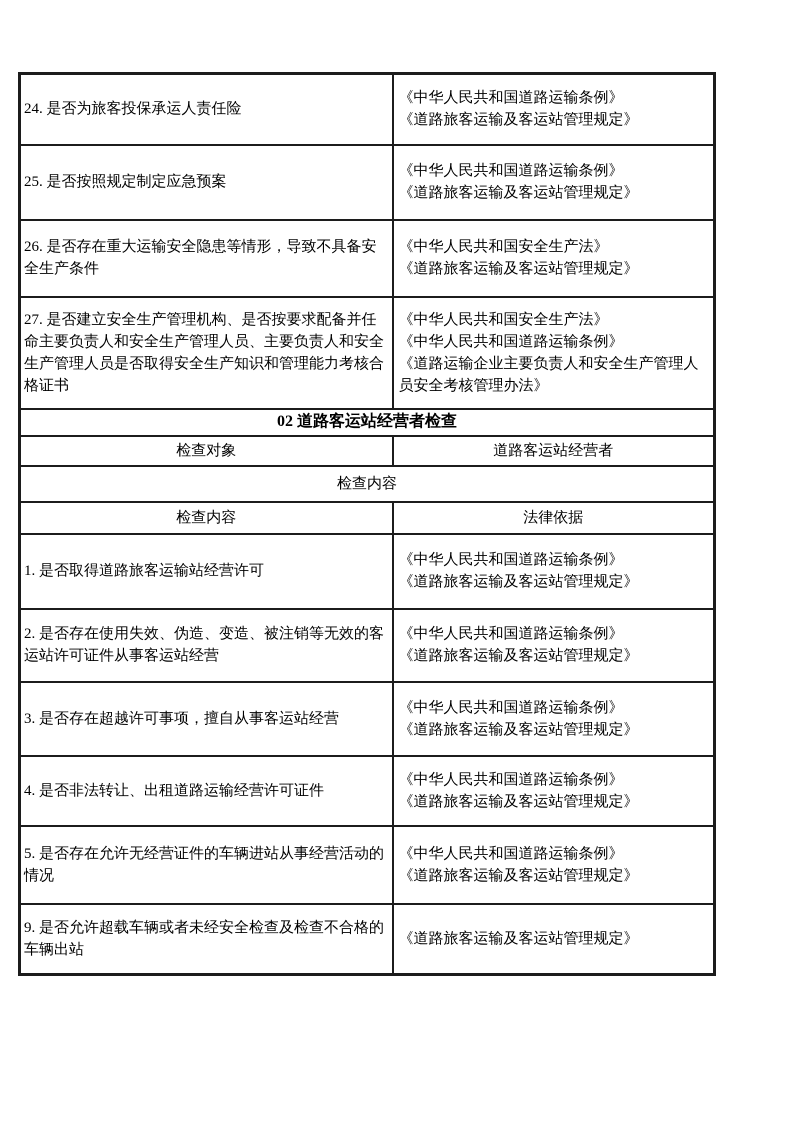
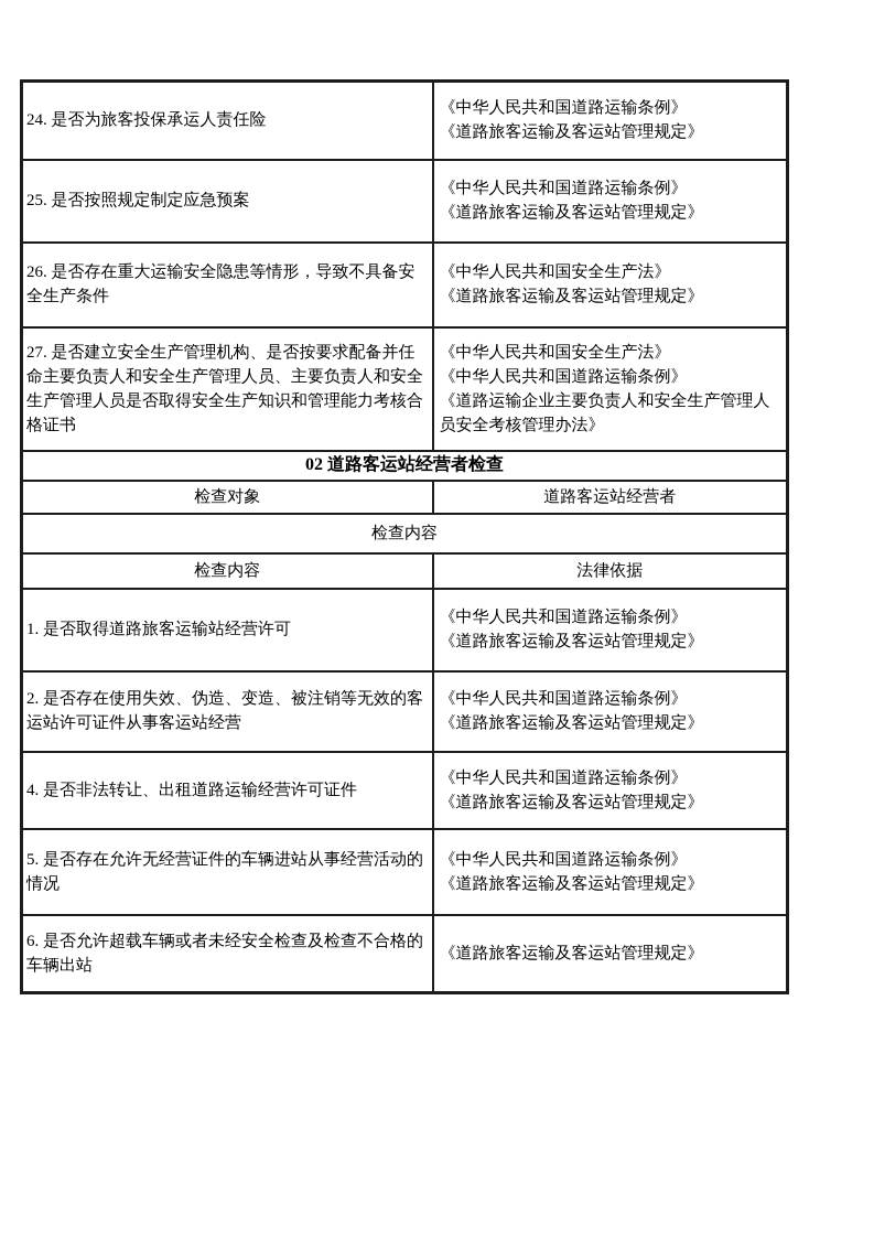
  24. 是否为旅客投保承运人责任险	《中华人民共和国道路运输条例》 《道路旅客运输及客运站管理规定》
  25. 是否按照规定制定应急预案	《中华人民共和国道路运输条例》 《道路旅客运输及客运站管理规定》
  26. 是否存在重大运输安全隐患等情形，导致不具备安全生产条件	《中华人民共和国安全生产法》 《道路旅客运输及客运站管理规定》
  27. 是否建立安全生产管理机构、是否按要求配备并任命主要负责人和安全生产管理人员、主要负责人和安全生产管理人员是否取得安全生产知识和管理能力考核合格证书	《中华人民共和国安全生产法》 《中华人民共和国道路运输条例》 《道路运输企业主要负责人和安全生产管理人员安全考核管理办法》
  02 道路客运站经营者检查
  检查对象	道路客运站经营者
  检查内容
  检查内容	法律依据
  1. 是否取得道路旅客运输站经营许可	《中华人民共和国道路运输条例》 《道路旅客运输及客运站管理规定》
  2. 是否存在使用失效、伪造、变造、被注销等无效的客运站许可证件从事客运站经营	《中华人民共和国道路运输条例》 《道路旅客运输及客运站管理规定》
- 3. 是否存在超越许可事项，擅自从事客运站经营	《中华人民共和国道路运输条例》 《道路旅客运输及客运站管理规定》
  4. 是否非法转让、出租道路运输经营许可证件	《中华人民共和国道路运输条例》 《道路旅客运输及客运站管理规定》
  5. 是否存在允许无经营证件的车辆进站从事经营活动的情况	《中华人民共和国道路运输条例》 《道路旅客运输及客运站管理规定》
- 9. 是否允许超载车辆或者未经安全检查及检查不合格的车辆出站	《道路旅客运输及客运站管理规定》
+ 6. 是否允许超载车辆或者未经安全检查及检查不合格的车辆出站	《道路旅客运输及客运站管理规定》
